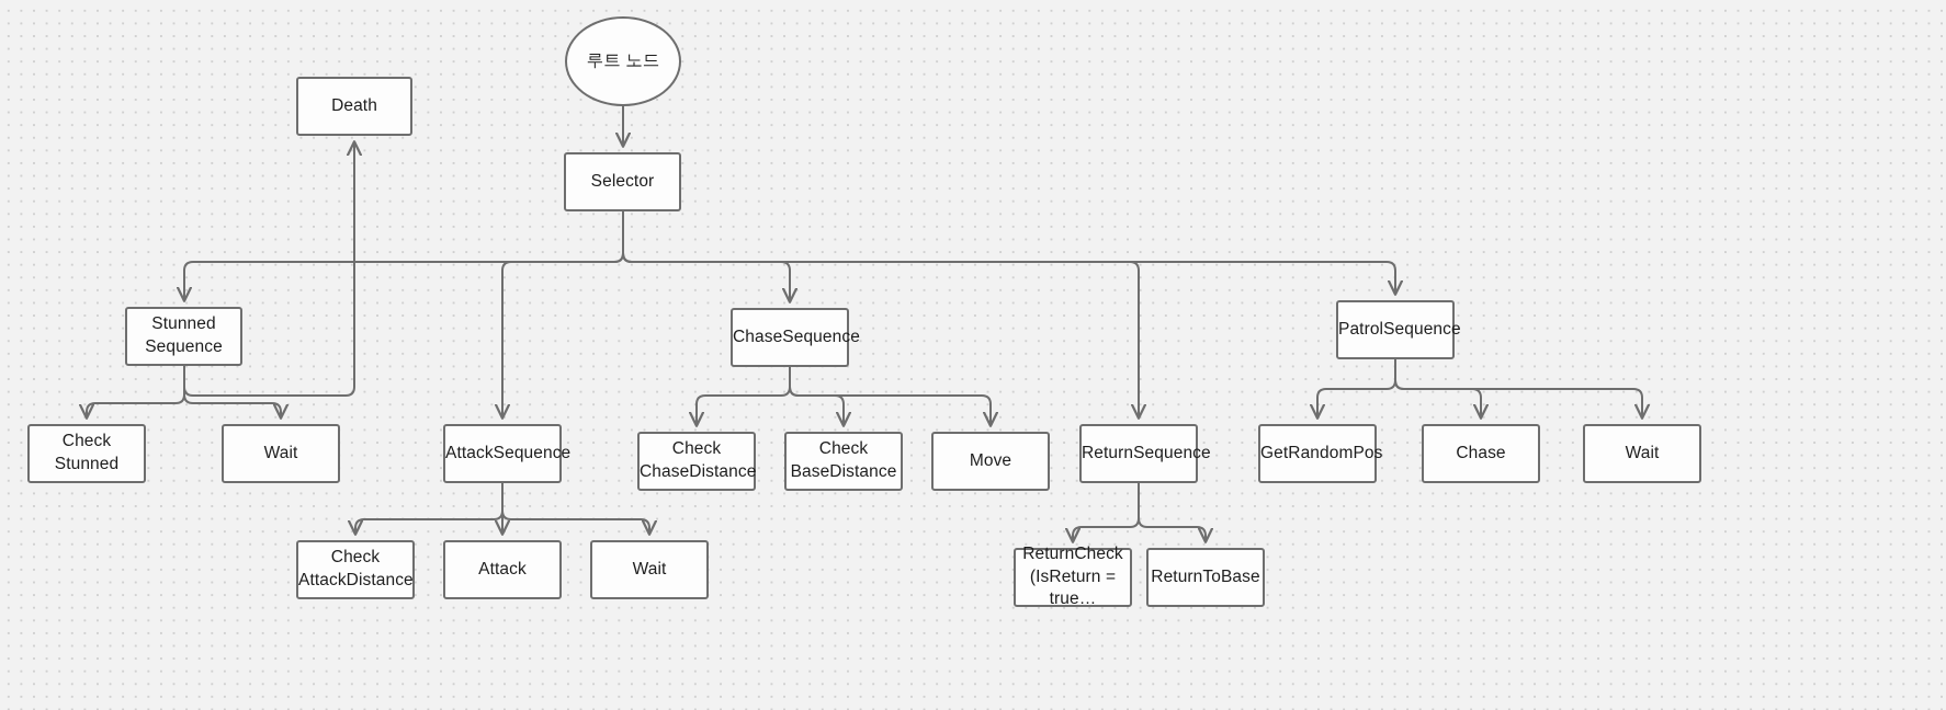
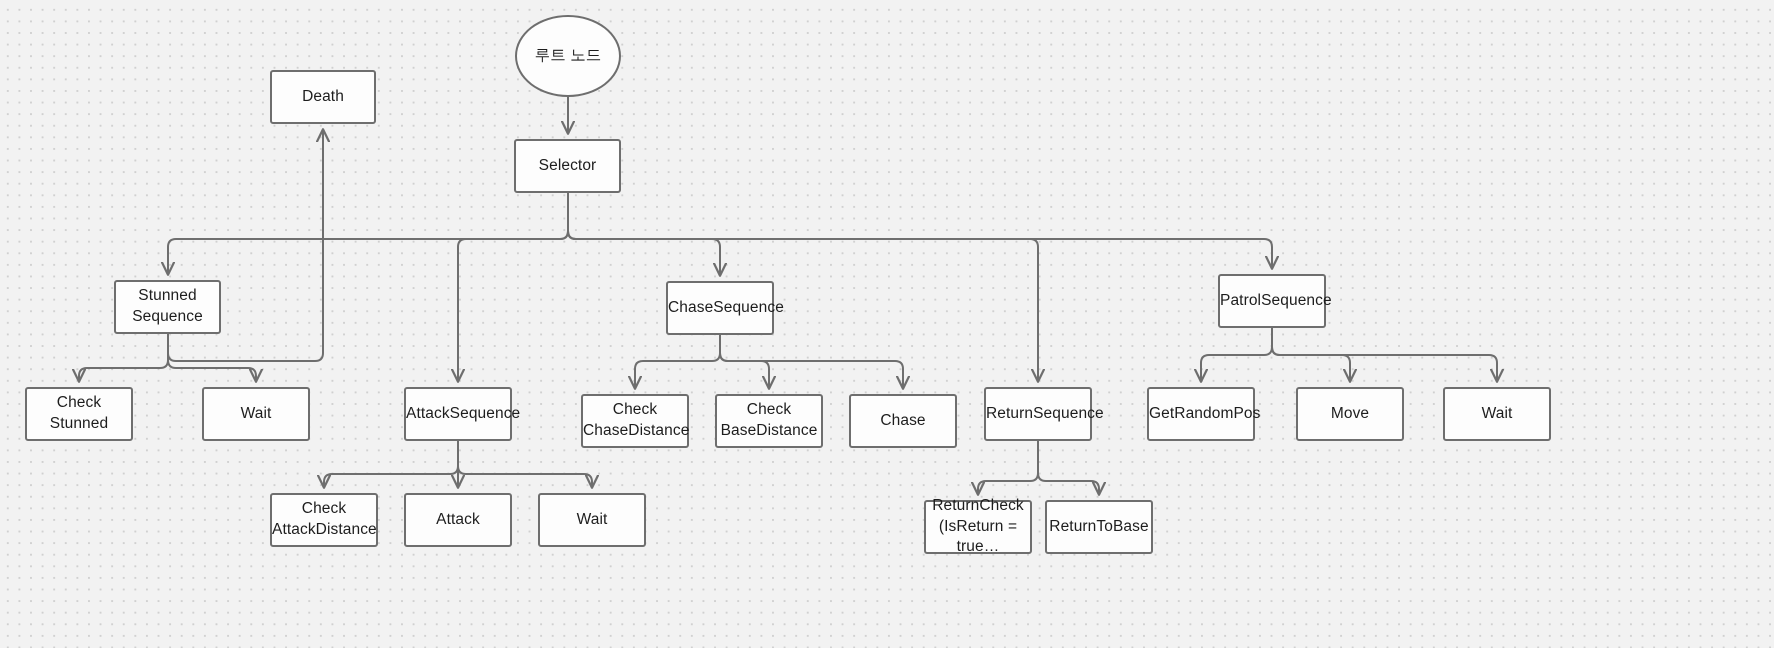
  루트 노드
  Death
  Selector
  Stunned
  Sequence
  AttackSequence
  ChaseSequence
  ReturnSequence
  PatrolSequence
  Check
  Stunned
  Wait
  Check
  ChaseDistance
  Check
  BaseDistance
- Move
+ Chase
  GetRandomPos
- Chase
+ Move
  Wait
  Check
  AttackDistance
  Attack
  Wait
  ReturnCheck
  (IsReturn = true…
  ReturnToBase
